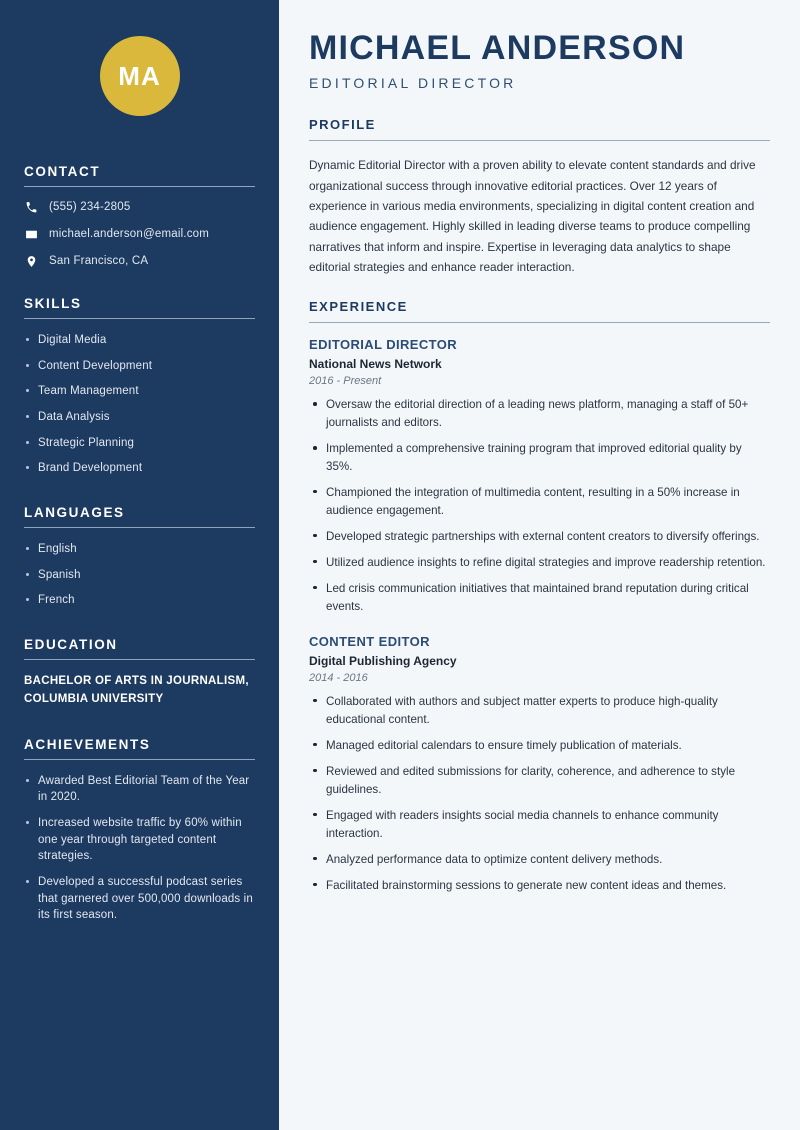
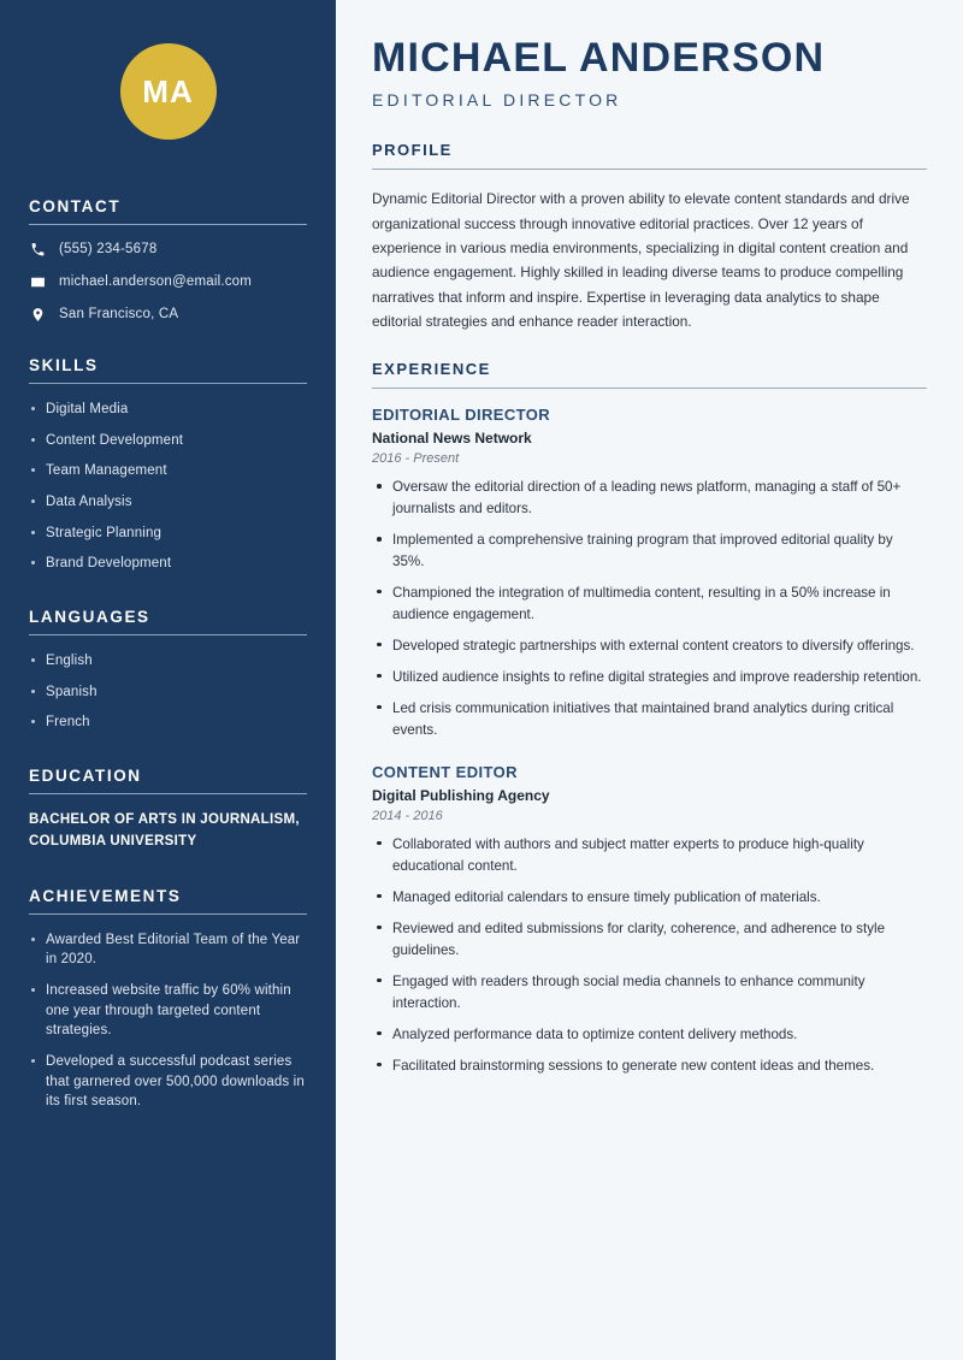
  MA
  CONTACT
- (555) 234-2805
+ (555) 234-5678
  michael.anderson@email.com
  San Francisco, CA
  SKILLS
  Digital Media
  Content Development
  Team Management
  Data Analysis
  Strategic Planning
  Brand Development
  LANGUAGES
  English
  Spanish
  French
  EDUCATION
  BACHELOR OF ARTS IN JOURNALISM,
  COLUMBIA UNIVERSITY
  ACHIEVEMENTS
  Awarded Best Editorial Team of the Year in 2020.
  Increased website traffic by 60% within one year through targeted content strategies.
  Developed a successful podcast series that garnered over 500,000 downloads in its first season.
  MICHAEL ANDERSON
  EDITORIAL DIRECTOR
  PROFILE
  Dynamic Editorial Director with a proven ability to elevate content standards and drive organizational success through innovative editorial practices. Over 12 years of experience in various media environments, specializing in digital content creation and audience engagement. Highly skilled in leading diverse teams to produce compelling narratives that inform and inspire. Expertise in leveraging data analytics to shape editorial strategies and enhance reader interaction.
  EXPERIENCE
  EDITORIAL DIRECTOR
  National News Network
  2016 - Present
  Oversaw the editorial direction of a leading news platform, managing a staff of 50+ journalists and editors.
  Implemented a comprehensive training program that improved editorial quality by 35%.
  Championed the integration of multimedia content, resulting in a 50% increase in audience engagement.
  Developed strategic partnerships with external content creators to diversify offerings.
  Utilized audience insights to refine digital strategies and improve readership retention.
- Led crisis communication initiatives that maintained brand reputation during critical events.
+ Led crisis communication initiatives that maintained brand analytics during critical events.
  CONTENT EDITOR
  Digital Publishing Agency
  2014 - 2016
  Collaborated with authors and subject matter experts to produce high-quality educational content.
  Managed editorial calendars to ensure timely publication of materials.
  Reviewed and edited submissions for clarity, coherence, and adherence to style guidelines.
- Engaged with readers insights social media channels to enhance community interaction.
+ Engaged with readers through social media channels to enhance community interaction.
  Analyzed performance data to optimize content delivery methods.
  Facilitated brainstorming sessions to generate new content ideas and themes.
